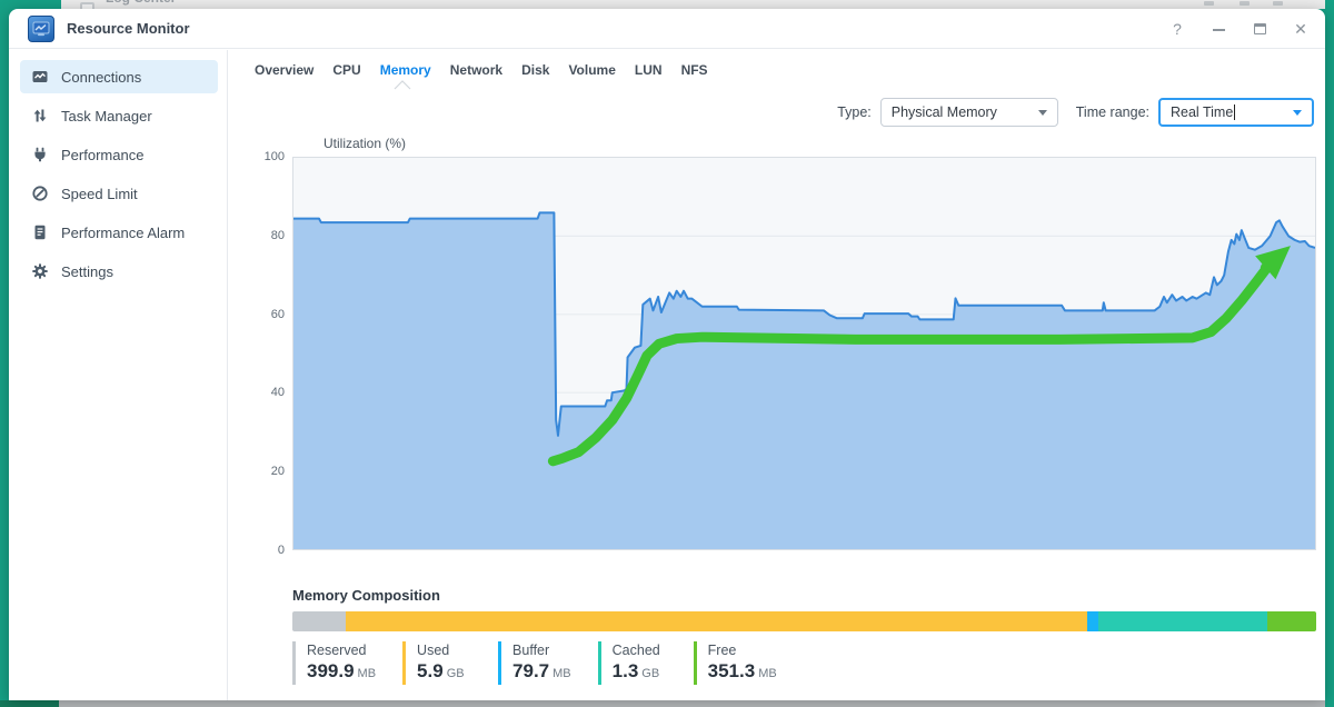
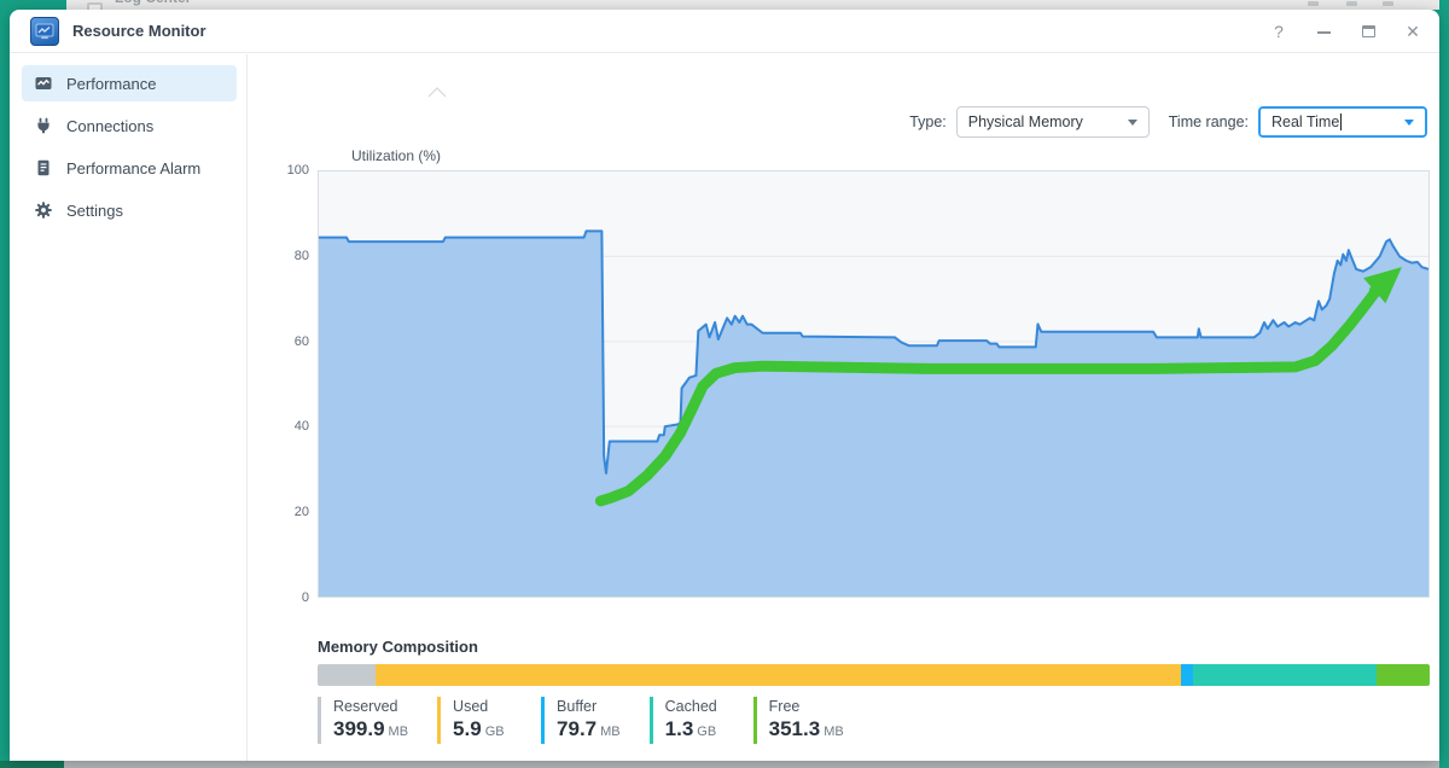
  Resource Monitor
  ?
  ✕
- Connections
+ Performance
- Task Manager
- Performance
+ Connections
- Speed Limit
  Performance Alarm
  Settings
- Overview
- CPU
- Memory
- Network
- Disk
- Volume
- LUN
- NFS
  Type:
  Physical Memory
  Time range:
  Real Time
  Utilization (%)
  0
  20
  40
  60
  80
  100
  Memory Composition
  Reserved
  399.9 MB
  Used
  5.9 GB
  Buffer
  79.7 MB
  Cached
  1.3 GB
  Free
  351.3 MB
